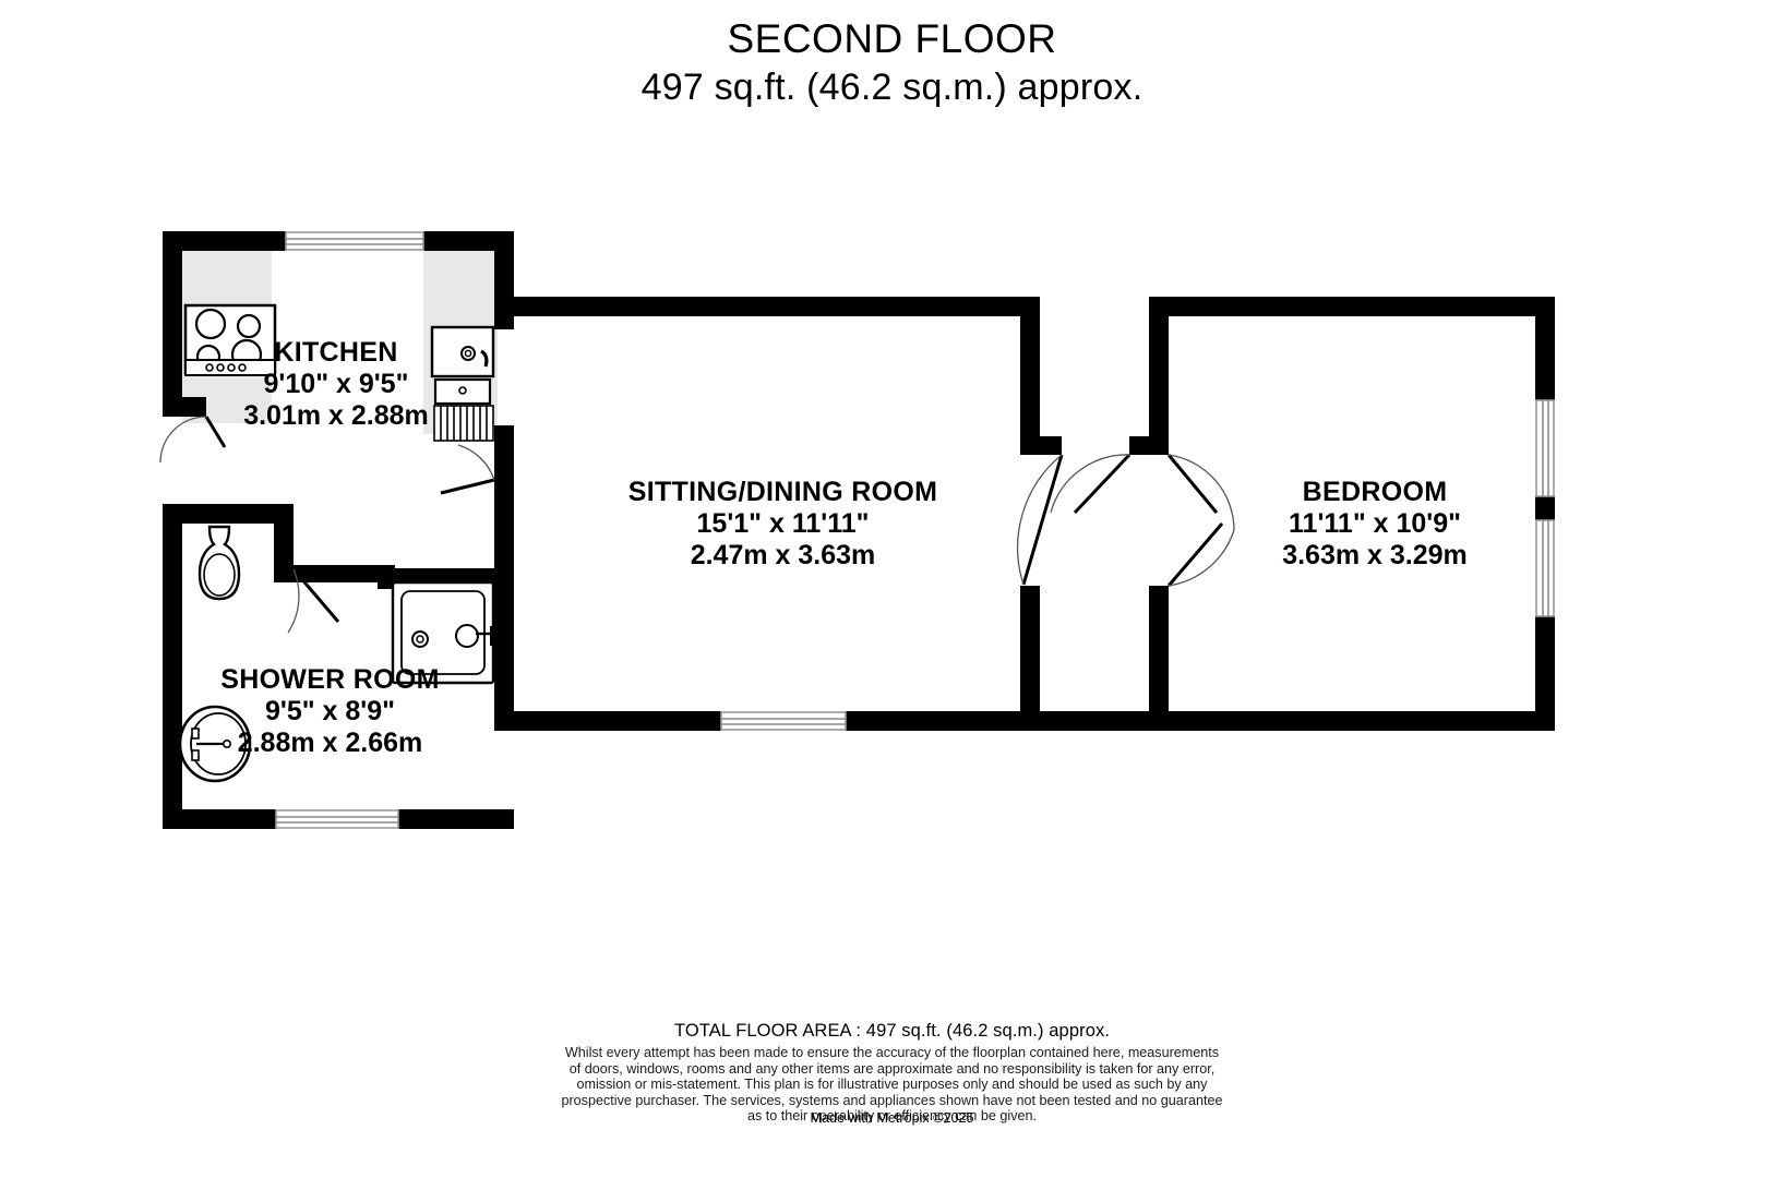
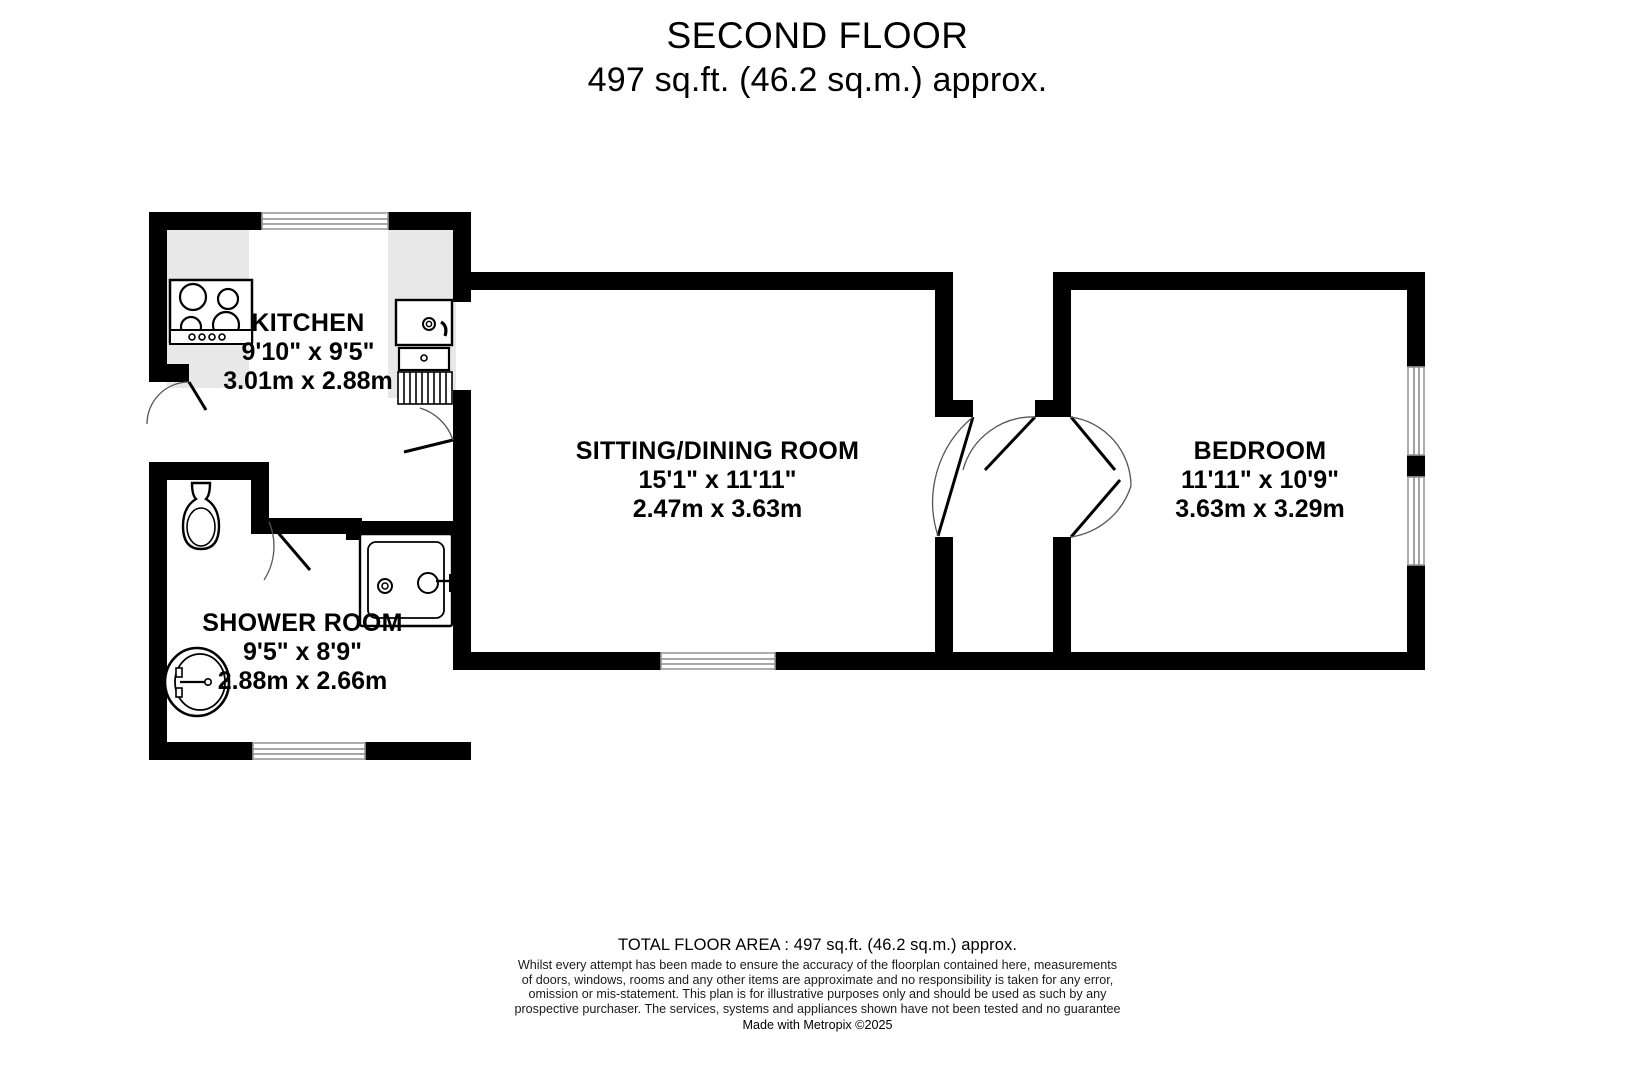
  SECOND FLOOR
  497 sq.ft. (46.2 sq.m.) approx.
  KITCHEN
  9'10" x 9'5"
  3.01m x 2.88m
  SITTING/DINING ROOM
  15'1" x 11'11"
  2.47m x 3.63m
  BEDROOM
  11'11" x 10'9"
  3.63m x 3.29m
  SHOWER ROOM
  9'5" x 8'9"
  2.88m x 2.66m
  TOTAL FLOOR AREA : 497 sq.ft. (46.2 sq.m.) approx.
  Whilst every attempt has been made to ensure the accuracy of the floorplan contained here, measurements
  of doors, windows, rooms and any other items are approximate and no responsibility is taken for any error,
  omission or mis-statement. This plan is for illustrative purposes only and should be used as such by any
  prospective purchaser. The services, systems and appliances shown have not been tested and no guarantee
- as to their operability or efficiency can be given.
  Made with Metropix ©2025
